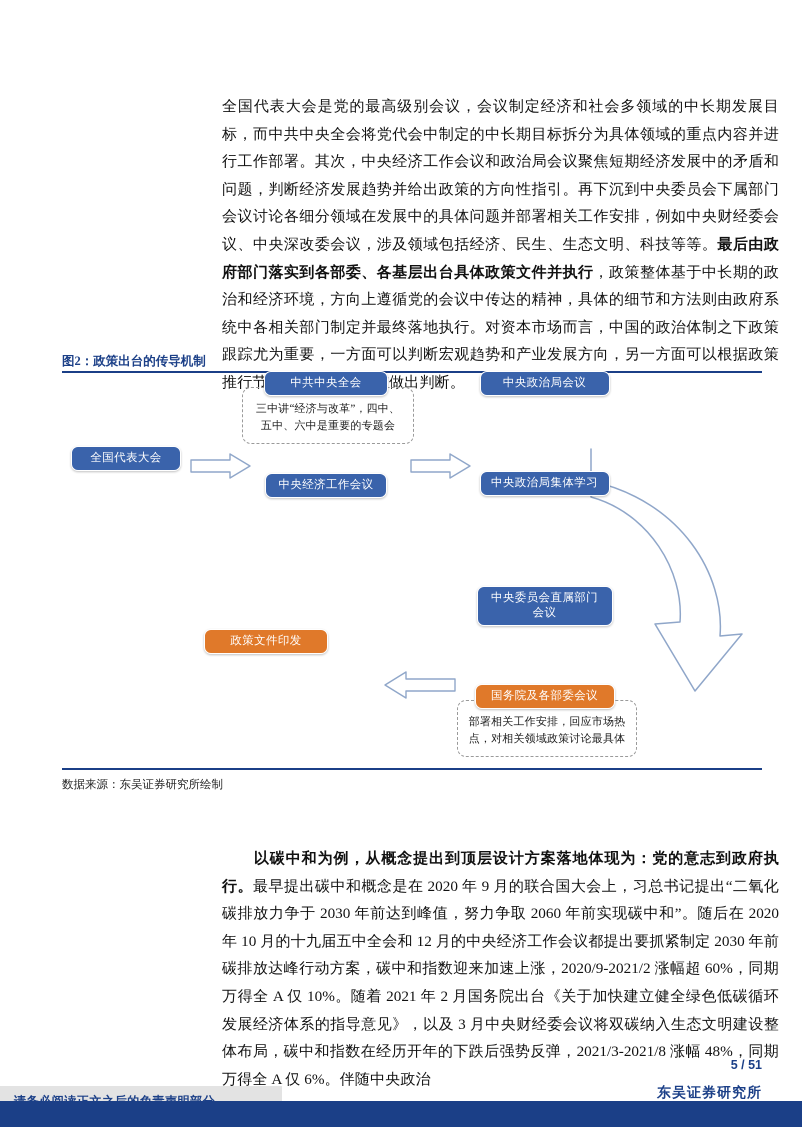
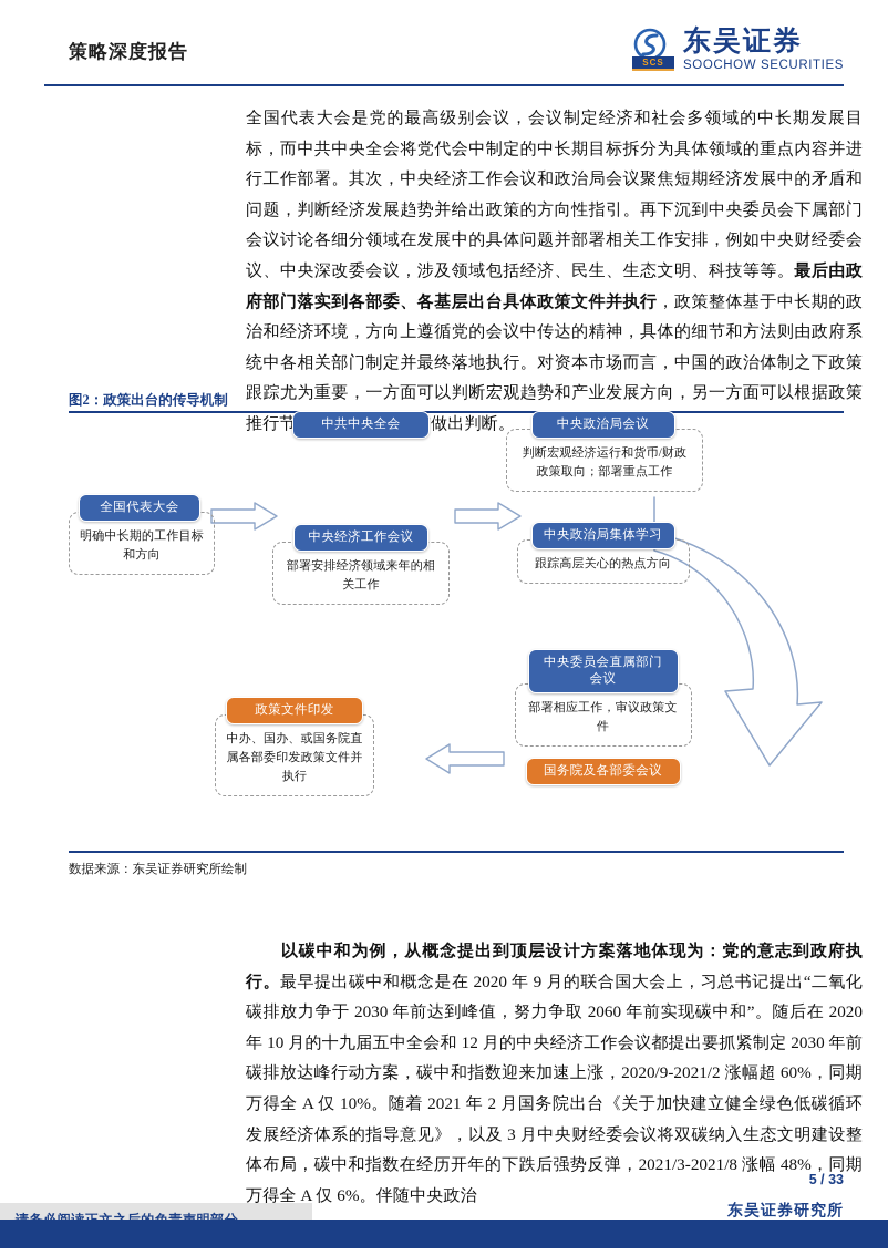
+ 策略深度报告
+ SCS
+ 东吴证券
+ SOOCHOW SECURITIES
  全国代表大会是党的最高级别会议，会议制定经济和社会多领域的中长期发展目标，而中共中央全会将党代会中制定的中长期目标拆分为具体领域的重点内容并进行工作部署。其次，中央经济工作会议和政治局会议聚焦短期经济发展中的矛盾和问题，判断经济发展趋势并给出政策的方向性指引。再下沉到中央委员会下属部门会议讨论各细分领域在发展中的具体问题并部署相关工作安排，例如中央财经委会议、中央深改委会议，涉及领域包括经济、民生、生态文明、科技等等。最后由政府部门落实到各部委、各基层出台具体政策文件并执行，政策整体基于中长期的政治和经济环境，方向上遵循党的会议中传达的精神，具体的细节和方法则由政府系统中各相关部门制定并最终落地执行。对资本市场而言，中国的政治体制之下政策跟踪尤为重要，一方面可以判断宏观趋势和产业发展方向，另一方面可以根据政策推行节做出判断。
  图2：政策出台的传导机制
  全国代表大会
+ 明确中长期的工作目标和方向
  中共中央全会
- 三中讲“经济与改革”，四中、五中、六中是重要的专题会
  中央经济工作会议
+ 部署安排经济领域来年的相关工作
  中央政治局会议
+ 判断宏观经济运行和货币/财政政策取向；部署重点工作
  中央政治局集体学习
+ 跟踪高层关心的热点方向
  中央委员会直属部门会议
+ 部署相应工作，审议政策文件
  国务院及各部委会议
- 部署相关工作安排，回应市场热点，对相关领域政策讨论最具体
  政策文件印发
+ 中办、国办、或国务院直属各部委印发政策文件并执行
  数据来源：东吴证券研究所绘制
  以碳中和为例，从概念提出到顶层设计方案落地体现为：党的意志到政府执行。最早提出碳中和概念是在 2020 年 9 月的联合国大会上，习总书记提出“二氧化碳排放力争于 2030 年前达到峰值，努力争取 2060 年前实现碳中和”。随后在 2020 年 10 月的十九届五中全会和 12 月的中央经济工作会议都提出要抓紧制定 2030 年前碳排放达峰行动方案，碳中和指数迎来加速上涨，2020/9-2021/2 涨幅超 60%，同期万得全 A 仅 10%。随着 2021 年 2 月国务院出台《关于加快建立健全绿色低碳循环发展经济体系的指导意见》，以及 3 月中央财经委会议将双碳纳入生态文明建设整体布局，碳中和指数在经历开年的下跌后强势反弹，2021/3-2021/8 涨幅 48%，同期万得全 A 仅 6%。伴随中央政治
- 5 / 51
+ 5 / 33
  东吴证券研究所
